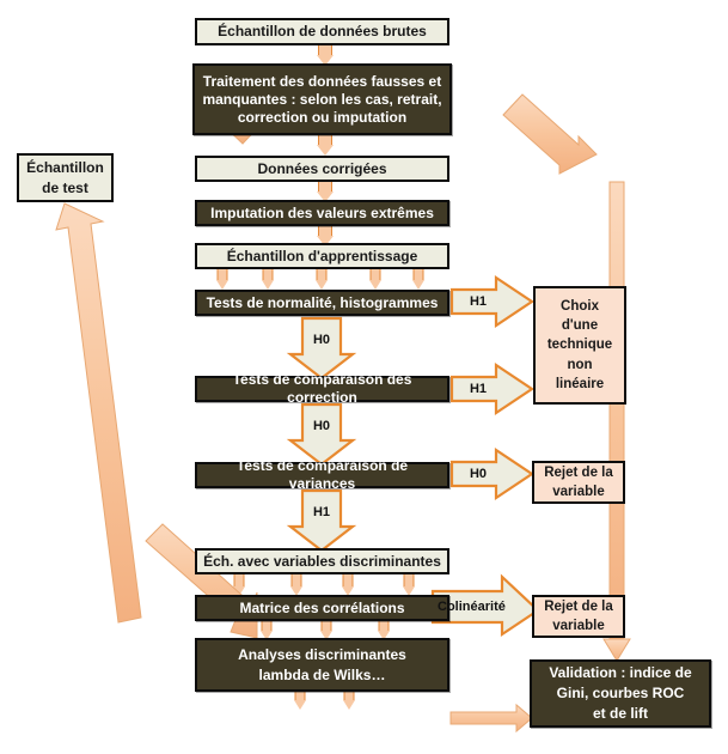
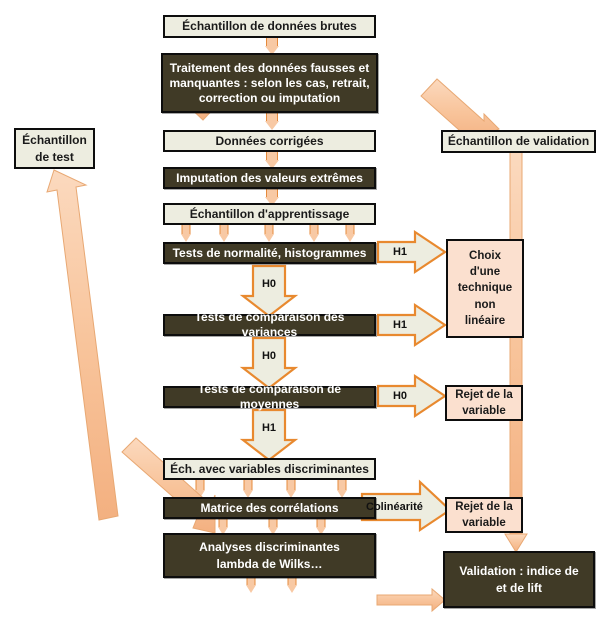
  Échantillon de données brutes
  Traitement des données fausses et manquantes : selon les cas, retrait, correction ou imputation
  Échantillon
  de test
+ Échantillon de validation
  Données corrigées
  Imputation des valeurs extrêmes
  Échantillon d'apprentissage
  Tests de normalité, histogrammes
- Tests de comparaison des correction
+ Tests de comparaison des variances
- Tests de comparaison de variances
+ Tests de comparaison de moyennes
  Éch. avec variables discriminantes
  Matrice des corrélations
  Analyses discriminantes
  lambda de Wilks…
  Choix
  d'une
  technique
  non
  linéaire
  Rejet de la
  variable
  Rejet de la
  variable
  Validation : indice de
- Gini, courbes ROC
  et de lift
  H1
  H0
  H1
  H0
  H0
  H1
  Colinéarité
